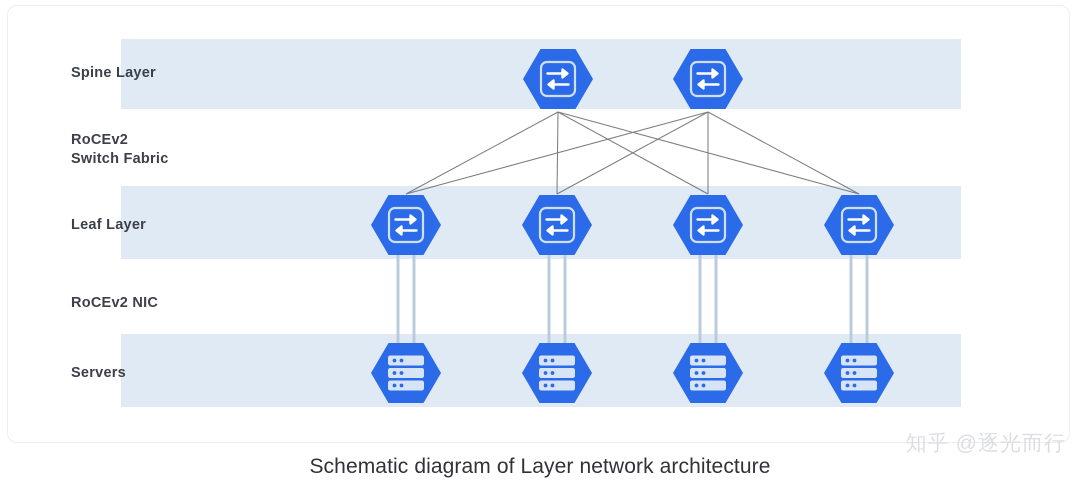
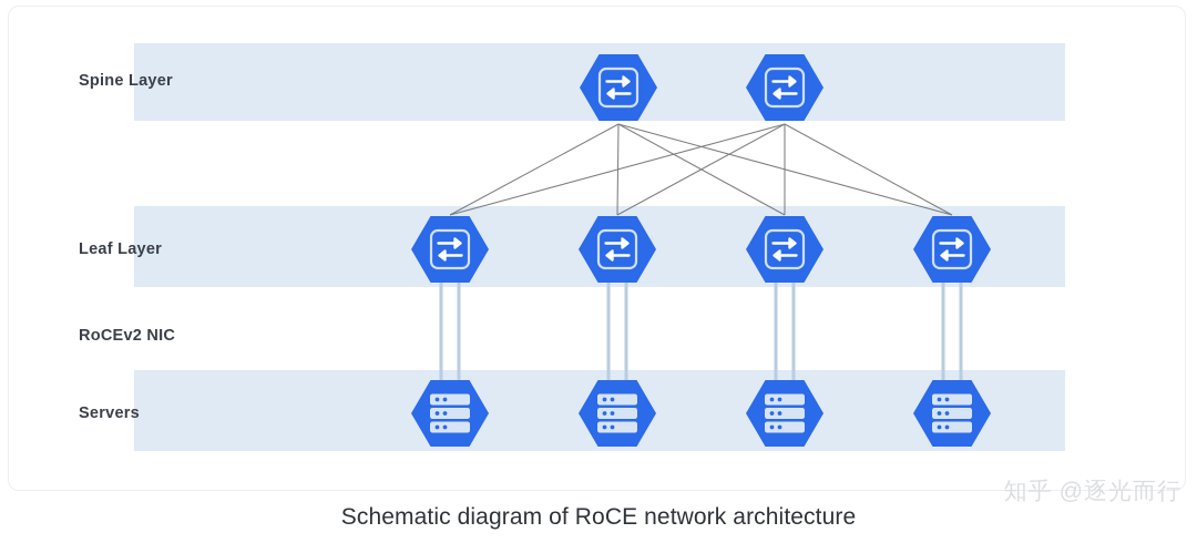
  Spine Layer
- RoCEv2
- Switch Fabric
  Leaf Layer
  RoCEv2 NIC
  Servers
- Schematic diagram of Layer network architecture
+ Schematic diagram of RoCE network architecture
  知乎 @逐光而行
